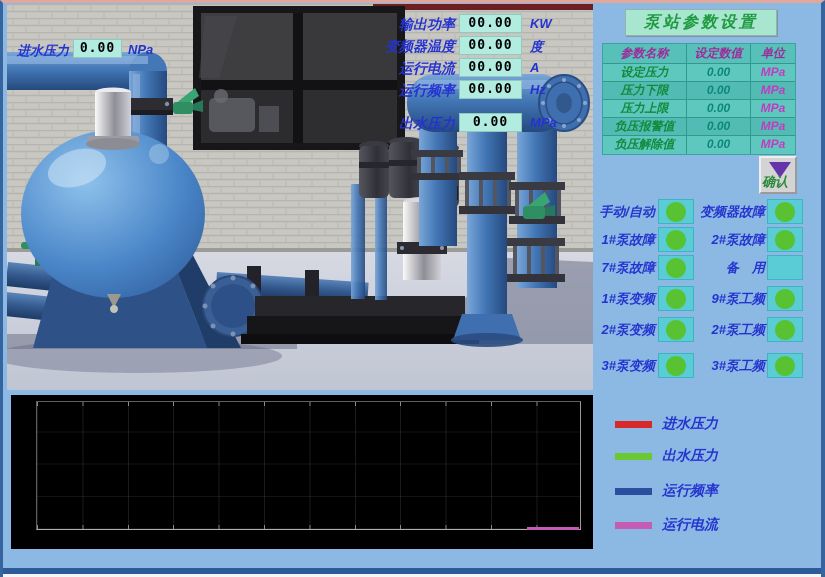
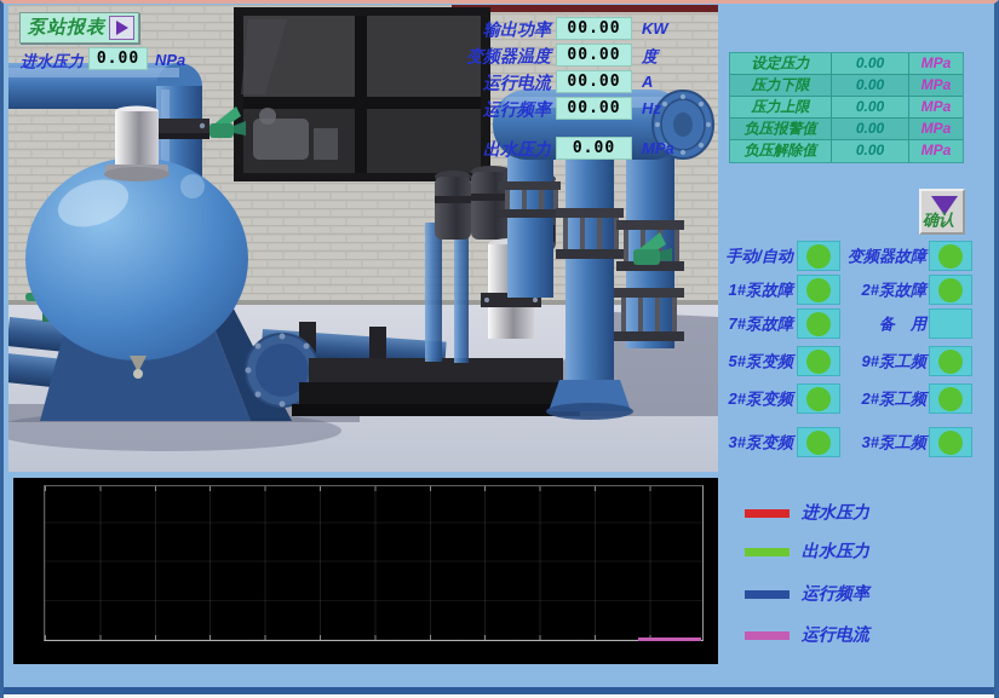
+ 泵站报表
  进水压力
  0.00
  NPa
  输出功率
  00.00
  KW
  变频器温度
  00.00
  度
  运行电流
  00.00
  A
  运行频率
  00.00
  Hz
  出水压力
  0.00
  MPa
- 泵站参数设置
- 参数名称
- 设定数值
- 单位
  设定压力
  0.00
  MPa
  压力下限
  0.00
  MPa
  压力上限
  0.00
  MPa
  负压报警值
  0.00
  MPa
  负压解除值
  0.00
  MPa
  确认
  手动/自动
  变频器故障
  1#泵故障
  2#泵故障
  7#泵故障
  备 用
- 1#泵变频
+ 5#泵变频
  9#泵工频
  2#泵变频
  2#泵工频
  3#泵变频
  3#泵工频
  进水压力
  出水压力
  运行频率
  运行电流
